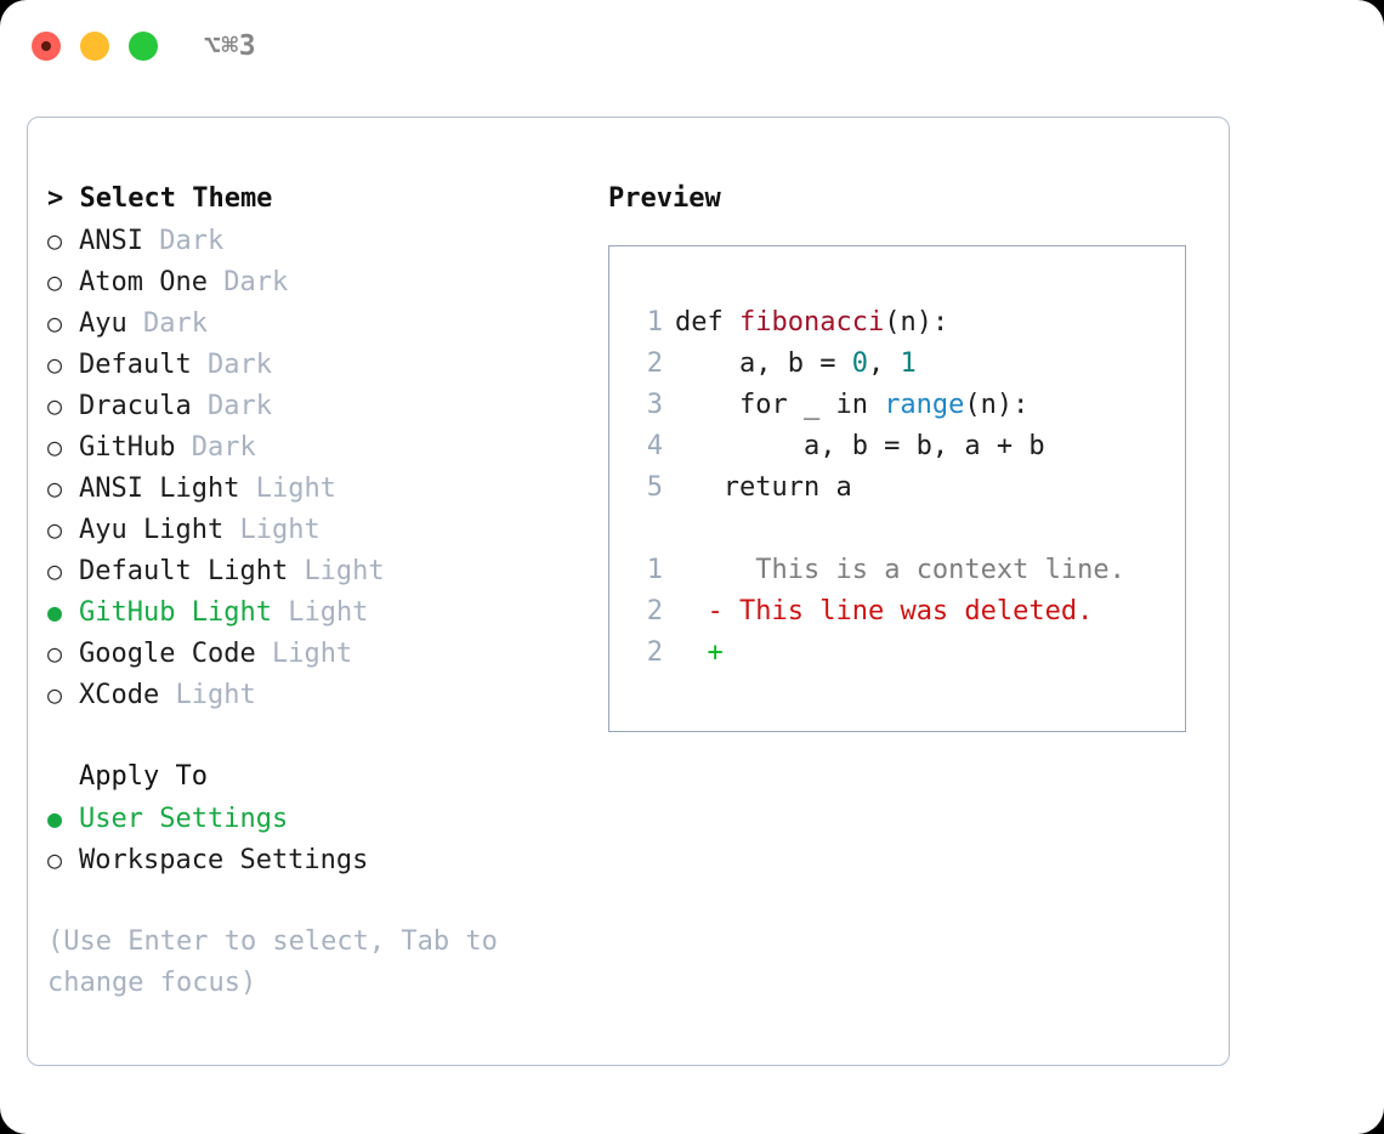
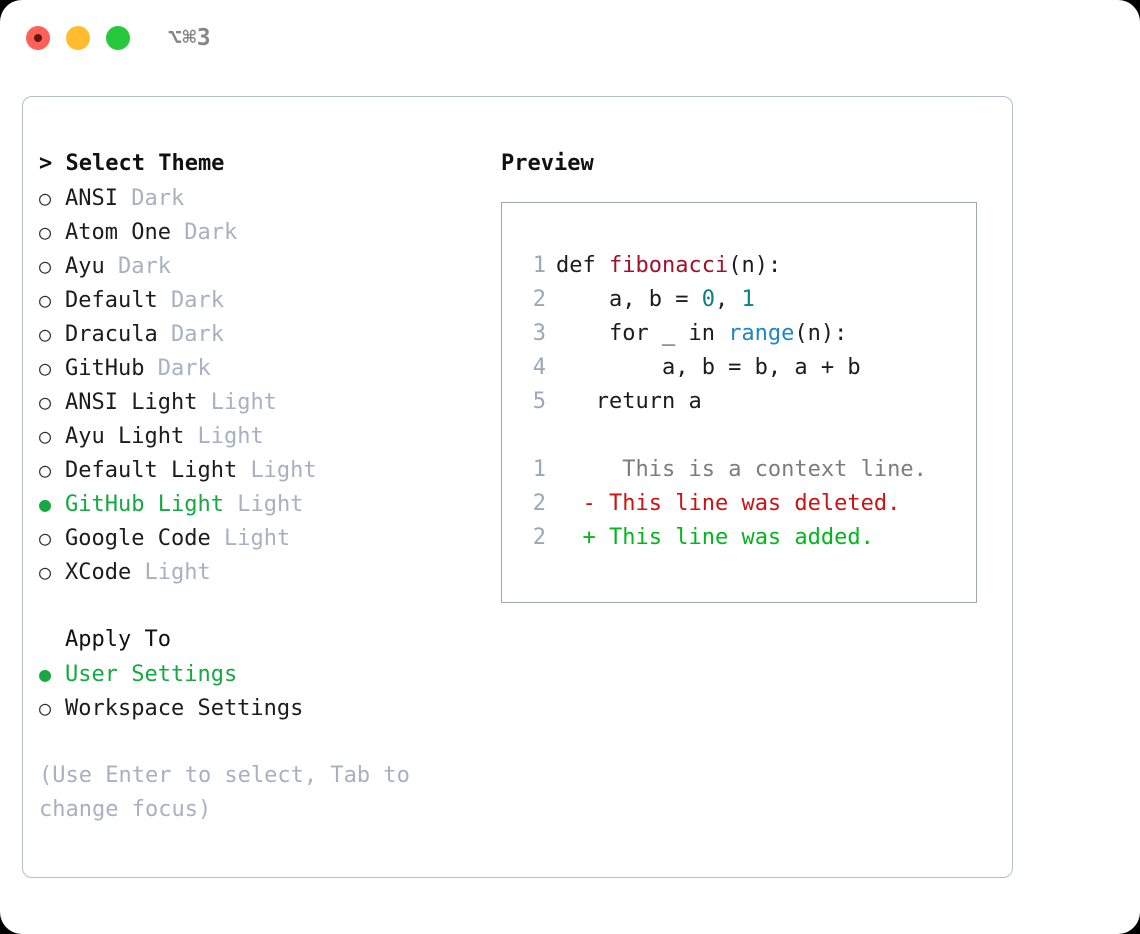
  ⌥⌘3
  > Select Theme
  ○
  ANSI
  Dark
  ○
  Atom One
  Dark
  ○
  Ayu
  Dark
  ○
  Default
  Dark
  ○
  Dracula
  Dark
  ○
  GitHub
  Dark
  ○
  ANSI Light
  Light
  ○
  Ayu Light
  Light
  ○
  Default Light
  Light
  ●
  GitHub Light
  Light
  ○
  Google Code
  Light
  ○
  XCode
  Light
  Apply To
  ●
  User Settings
  ○
  Workspace Settings
  (Use Enter to select, Tab to change focus)
  Preview
  1
  def fibonacci(n):
  2
  a, b = 0, 1
  3
  for _ in range(n):
  4
  a, b = b, a + b
  5
  return a
  1
  This is a context line.
  2
  -
  This line was deleted.
  2
  +
+ This line was added.
